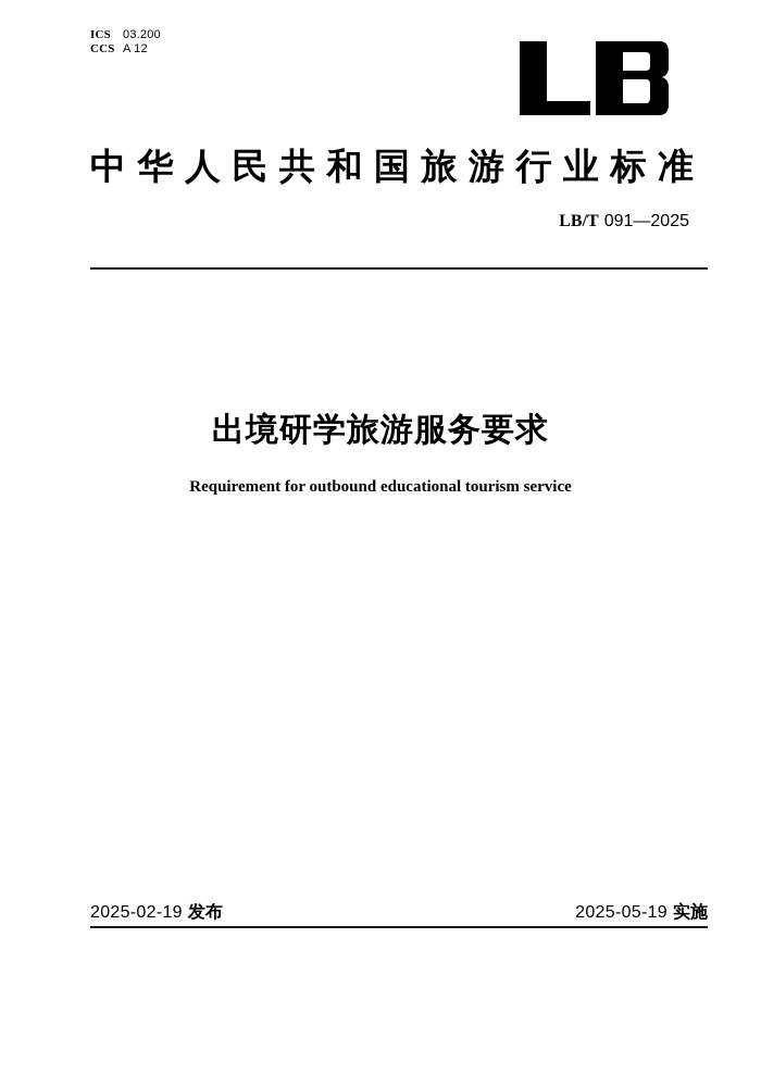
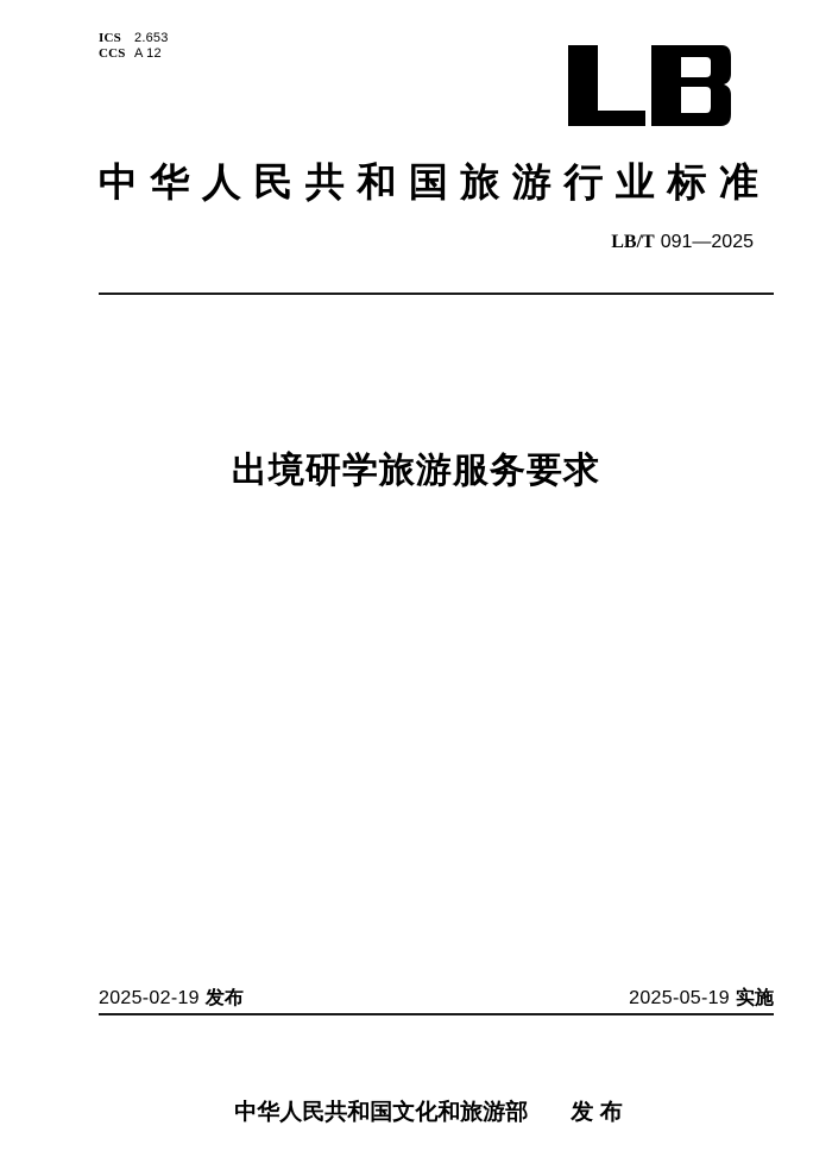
- ICS 03.200
+ ICS 2.653
  CCS A 12
  中华人民共和国旅游行业标准
  LB/T 091—2025
  出境研学旅游服务要求
- Requirement for outbound educational tourism service
  2025-02-19 发布
  2025-05-19 实施
+ 中华人民共和国文化和旅游部 发 布
